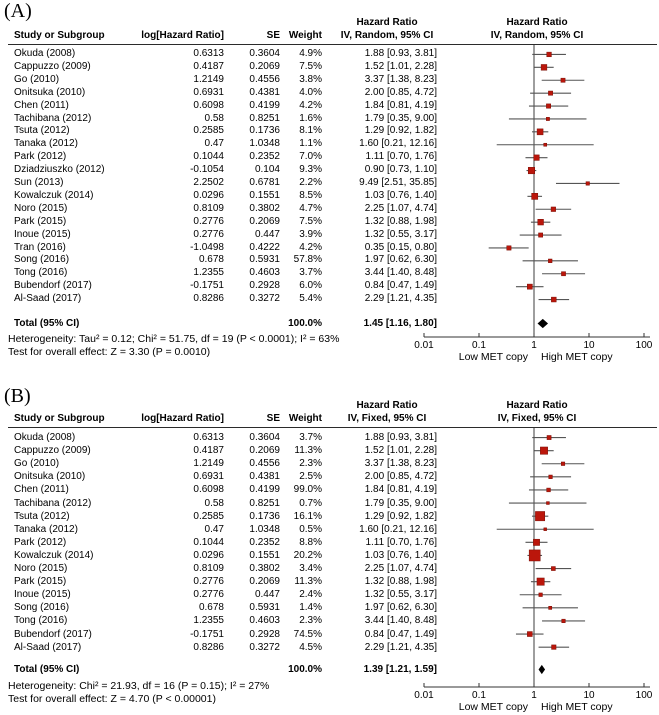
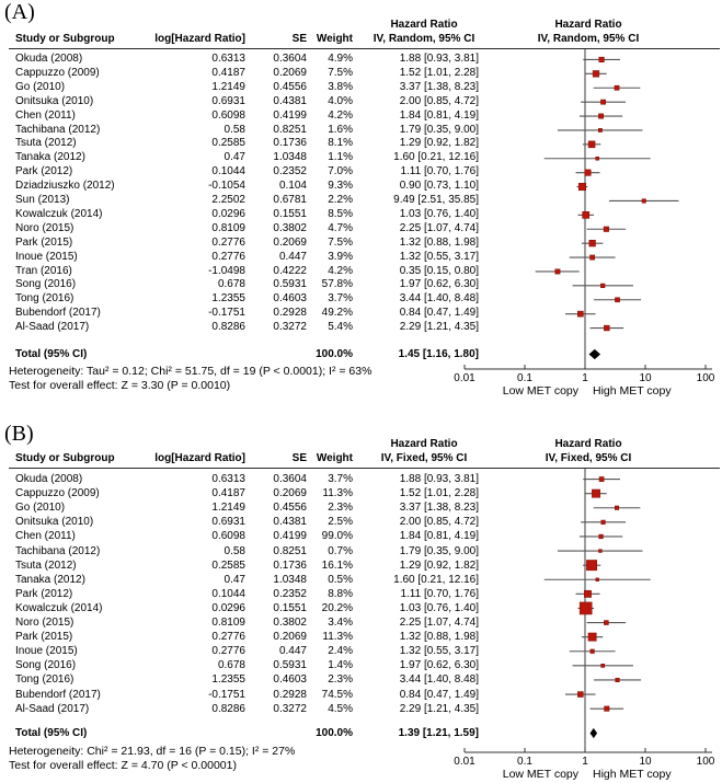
  (A)
  Hazard Ratio
  Hazard Ratio
  Study or Subgroup
  log[Hazard Ratio]
  SE
  Weight
  IV, Random, 95% CI
  IV, Random, 95% CI
  Okuda (2008)
  0.6313
  0.3604
  4.9%
  1.88 [0.93, 3.81]
  Cappuzzo (2009)
  0.4187
  0.2069
  7.5%
  1.52 [1.01, 2.28]
  Go (2010)
  1.2149
  0.4556
  3.8%
  3.37 [1.38, 8.23]
  Onitsuka (2010)
  0.6931
  0.4381
  4.0%
  2.00 [0.85, 4.72]
  Chen (2011)
  0.6098
  0.4199
  4.2%
  1.84 [0.81, 4.19]
  Tachibana (2012)
  0.58
  0.8251
  1.6%
  1.79 [0.35, 9.00]
  Tsuta (2012)
  0.2585
  0.1736
  8.1%
  1.29 [0.92, 1.82]
  Tanaka (2012)
  0.47
  1.0348
  1.1%
  1.60 [0.21, 12.16]
  Park (2012)
  0.1044
  0.2352
  7.0%
  1.11 [0.70, 1.76]
  Dziadziuszko (2012)
  -0.1054
  0.104
  9.3%
  0.90 [0.73, 1.10]
  Sun (2013)
  2.2502
  0.6781
  2.2%
  9.49 [2.51, 35.85]
  Kowalczuk (2014)
  0.0296
  0.1551
  8.5%
  1.03 [0.76, 1.40]
  Noro (2015)
  0.8109
  0.3802
  4.7%
  2.25 [1.07, 4.74]
  Park (2015)
  0.2776
  0.2069
  7.5%
  1.32 [0.88, 1.98]
  Inoue (2015)
  0.2776
  0.447
  3.9%
  1.32 [0.55, 3.17]
  Tran (2016)
  -1.0498
  0.4222
  4.2%
  0.35 [0.15, 0.80]
  Song (2016)
  0.678
  0.5931
  57.8%
  1.97 [0.62, 6.30]
  Tong (2016)
  1.2355
  0.4603
  3.7%
  3.44 [1.40, 8.48]
  Bubendorf (2017)
  -0.1751
  0.2928
- 6.0%
+ 49.2%
  0.84 [0.47, 1.49]
  Al-Saad (2017)
  0.8286
  0.3272
  5.4%
  2.29 [1.21, 4.35]
  Total (95% CI)
  100.0%
  1.45 [1.16, 1.80]
  Heterogeneity: Tau² = 0.12; Chi² = 51.75, df = 19 (P < 0.0001); I² = 63%
  Test for overall effect: Z = 3.30 (P = 0.0010)
  0.01
  0.1
  1
  10
  100
  Low MET copy
  High MET copy
  (B)
  Hazard Ratio
  Hazard Ratio
  Study or Subgroup
  log[Hazard Ratio]
  SE
  Weight
  IV, Fixed, 95% CI
  IV, Fixed, 95% CI
  Okuda (2008)
  0.6313
  0.3604
  3.7%
  1.88 [0.93, 3.81]
  Cappuzzo (2009)
  0.4187
  0.2069
  11.3%
  1.52 [1.01, 2.28]
  Go (2010)
  1.2149
  0.4556
  2.3%
  3.37 [1.38, 8.23]
  Onitsuka (2010)
  0.6931
  0.4381
  2.5%
  2.00 [0.85, 4.72]
  Chen (2011)
  0.6098
  0.4199
  99.0%
  1.84 [0.81, 4.19]
  Tachibana (2012)
  0.58
  0.8251
  0.7%
  1.79 [0.35, 9.00]
  Tsuta (2012)
  0.2585
  0.1736
  16.1%
  1.29 [0.92, 1.82]
  Tanaka (2012)
  0.47
  1.0348
  0.5%
  1.60 [0.21, 12.16]
  Park (2012)
  0.1044
  0.2352
  8.8%
  1.11 [0.70, 1.76]
  Kowalczuk (2014)
  0.0296
  0.1551
  20.2%
  1.03 [0.76, 1.40]
  Noro (2015)
  0.8109
  0.3802
  3.4%
  2.25 [1.07, 4.74]
  Park (2015)
  0.2776
  0.2069
  11.3%
  1.32 [0.88, 1.98]
  Inoue (2015)
  0.2776
  0.447
  2.4%
  1.32 [0.55, 3.17]
  Song (2016)
  0.678
  0.5931
  1.4%
  1.97 [0.62, 6.30]
  Tong (2016)
  1.2355
  0.4603
  2.3%
  3.44 [1.40, 8.48]
  Bubendorf (2017)
  -0.1751
  0.2928
  74.5%
  0.84 [0.47, 1.49]
  Al-Saad (2017)
  0.8286
  0.3272
  4.5%
  2.29 [1.21, 4.35]
  Total (95% CI)
  100.0%
  1.39 [1.21, 1.59]
  Heterogeneity: Chi² = 21.93, df = 16 (P = 0.15); I² = 27%
  Test for overall effect: Z = 4.70 (P < 0.00001)
  0.01
  0.1
  1
  10
  100
  Low MET copy
  High MET copy
